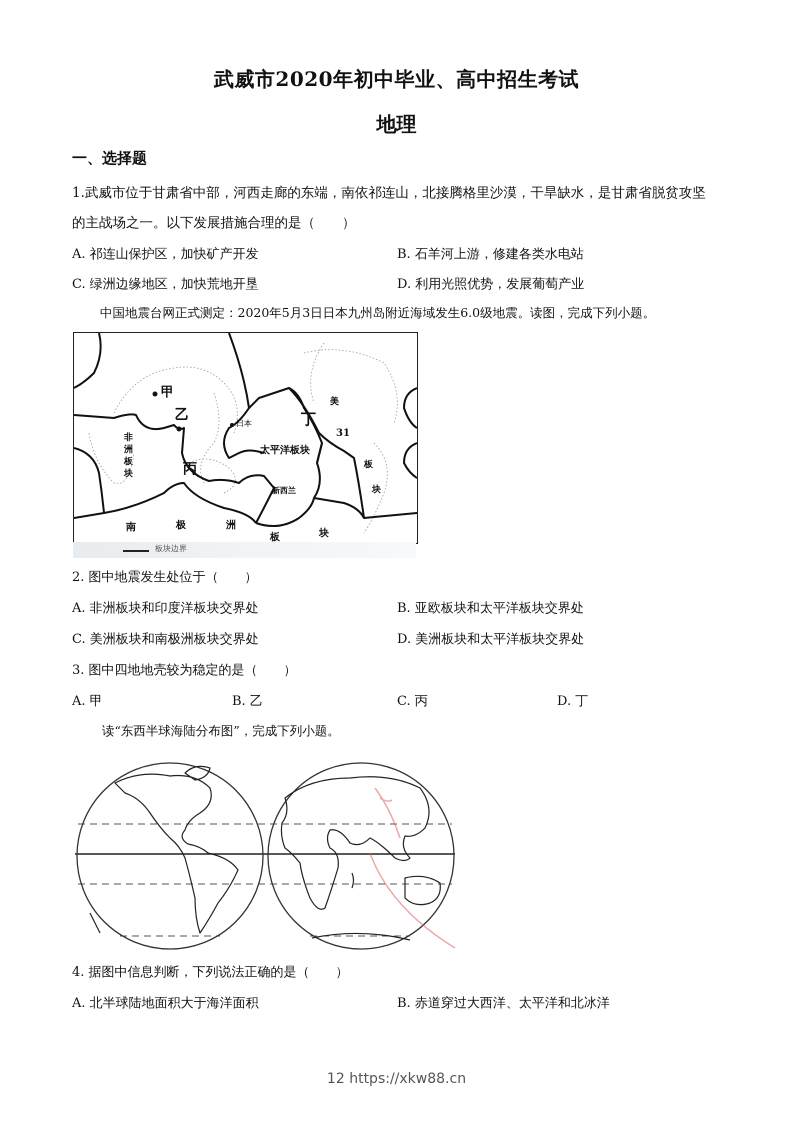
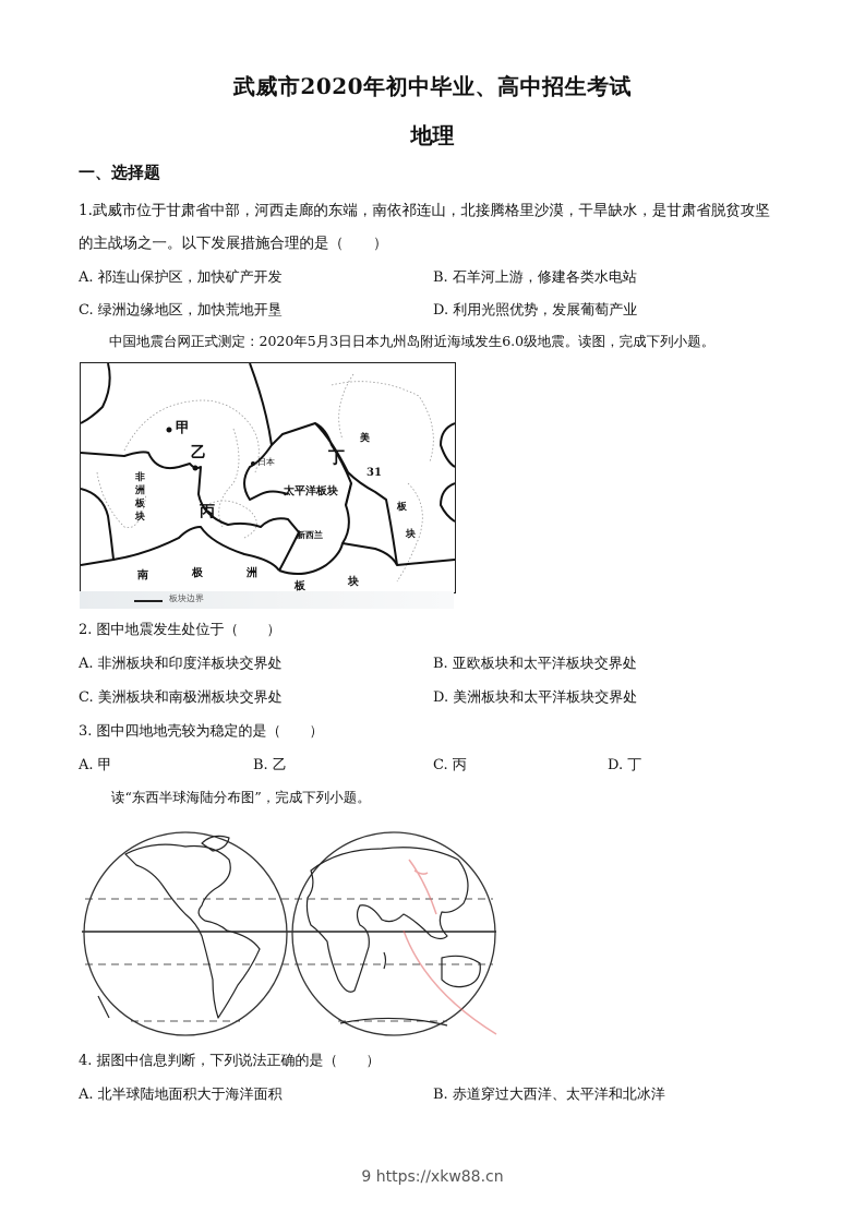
  武威市2020年初中毕业、高中招生考试
  地理
  一、选择题
  1.武威市位于甘肃省中部，河西走廊的东端，南依祁连山，北接腾格里沙漠，干旱缺水，是甘肃省脱贫攻坚
  的主战场之一。以下发展措施合理的是（ ）
  A. 祁连山保护区，加快矿产开发
  B. 石羊河上游，修建各类水电站
  C. 绿洲边缘地区，加快荒地开垦
  D. 利用光照优势，发展葡萄产业
  中国地震台网正式测定：2020年5月3日日本九州岛附近海域发生6.0级地震。读图，完成下列小题。
  甲
  乙
  丙
  丁
  日本
  太平洋板块
  新西兰
  31
  美
  板
  块
  非
  洲
  板
  块
  南
  极
  洲
  板
  块
  板块边界
  2. 图中地震发生处位于（ ）
  A. 非洲板块和印度洋板块交界处
  B. 亚欧板块和太平洋板块交界处
  C. 美洲板块和南极洲板块交界处
  D. 美洲板块和太平洋板块交界处
  3. 图中四地地壳较为稳定的是（ ）
  A. 甲
  B. 乙
  C. 丙
  D. 丁
  读“东西半球海陆分布图”，完成下列小题。
  4. 据图中信息判断，下列说法正确的是（ ）
  A. 北半球陆地面积大于海洋面积
  B. 赤道穿过大西洋、太平洋和北冰洋
- 12 https://xkw88.cn
+ 9 https://xkw88.cn
